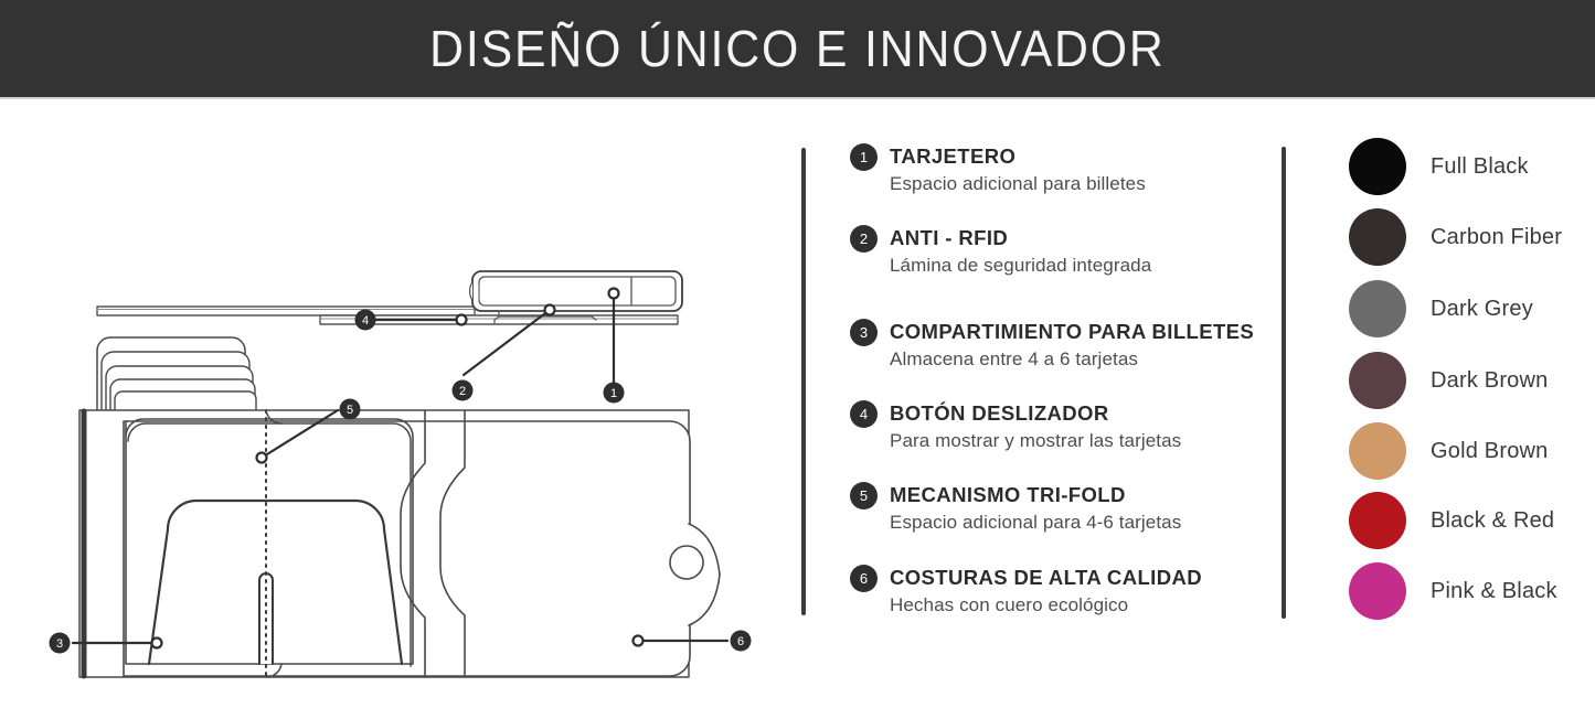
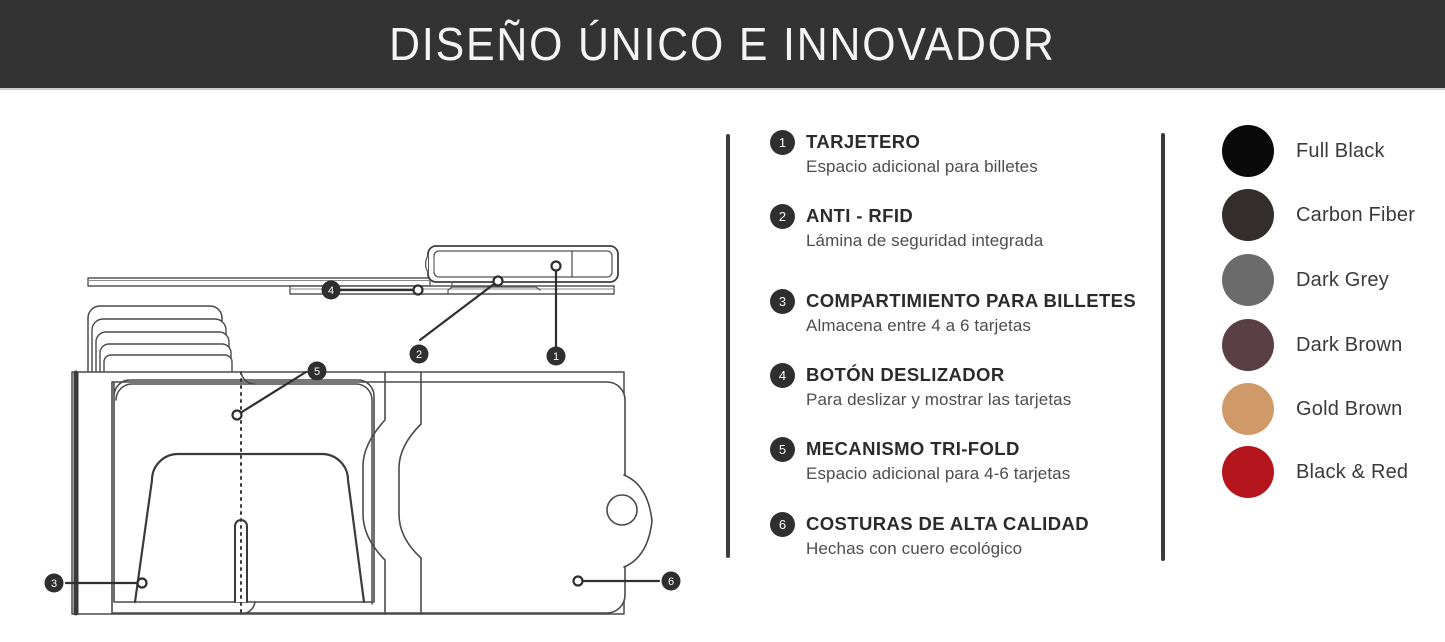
  DISEÑO ÚNICO E INNOVADOR
  1
  2
  3
  4
  5
  6
  1
  TARJETERO
  Espacio adicional para billetes
  2
  ANTI - RFID
  Lámina de seguridad integrada
  3
  COMPARTIMIENTO PARA BILLETES
  Almacena entre 4 a 6 tarjetas
  4
  BOTÓN DESLIZADOR
- Para mostrar y mostrar las tarjetas
+ Para deslizar y mostrar las tarjetas
  5
  MECANISMO TRI-FOLD
  Espacio adicional para 4-6 tarjetas
  6
  COSTURAS DE ALTA CALIDAD
  Hechas con cuero ecológico
  Full Black
  Carbon Fiber
  Dark Grey
  Dark Brown
  Gold Brown
  Black & Red
- Pink & Black
